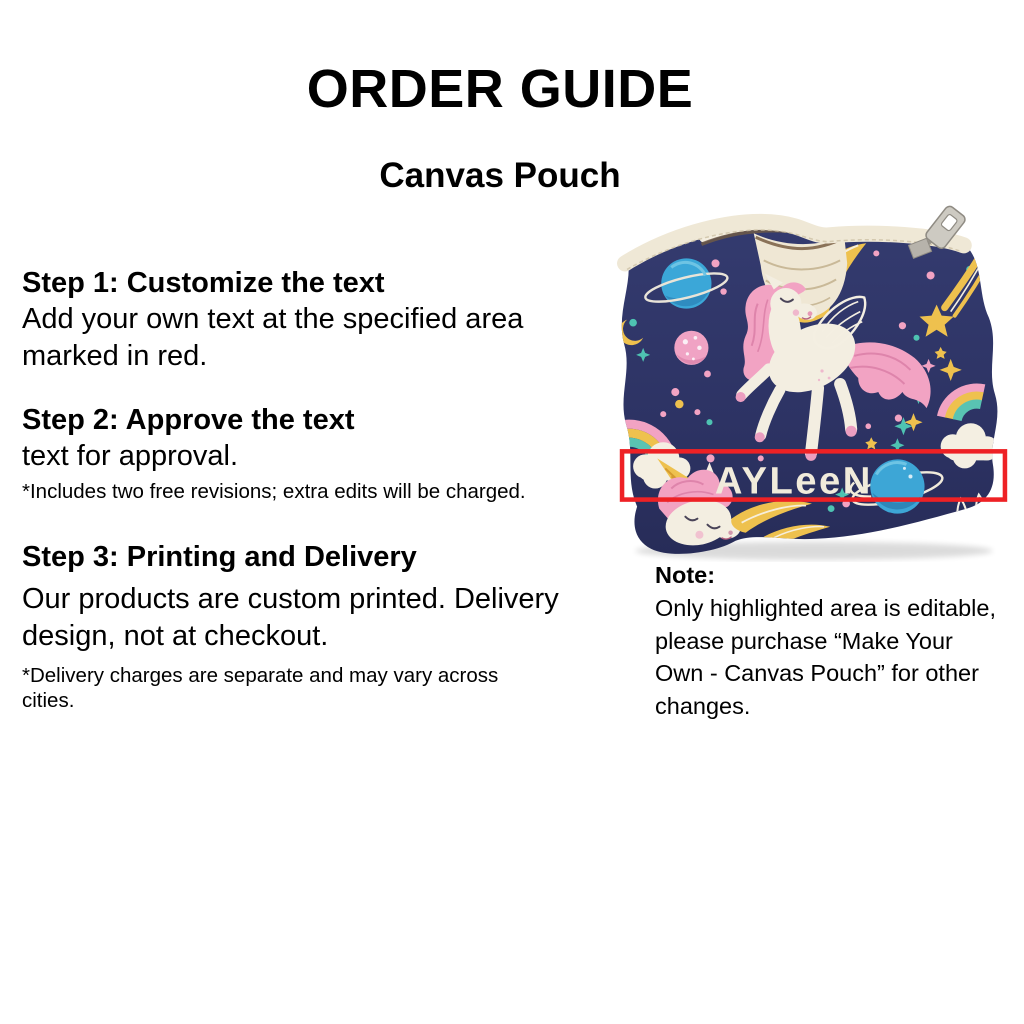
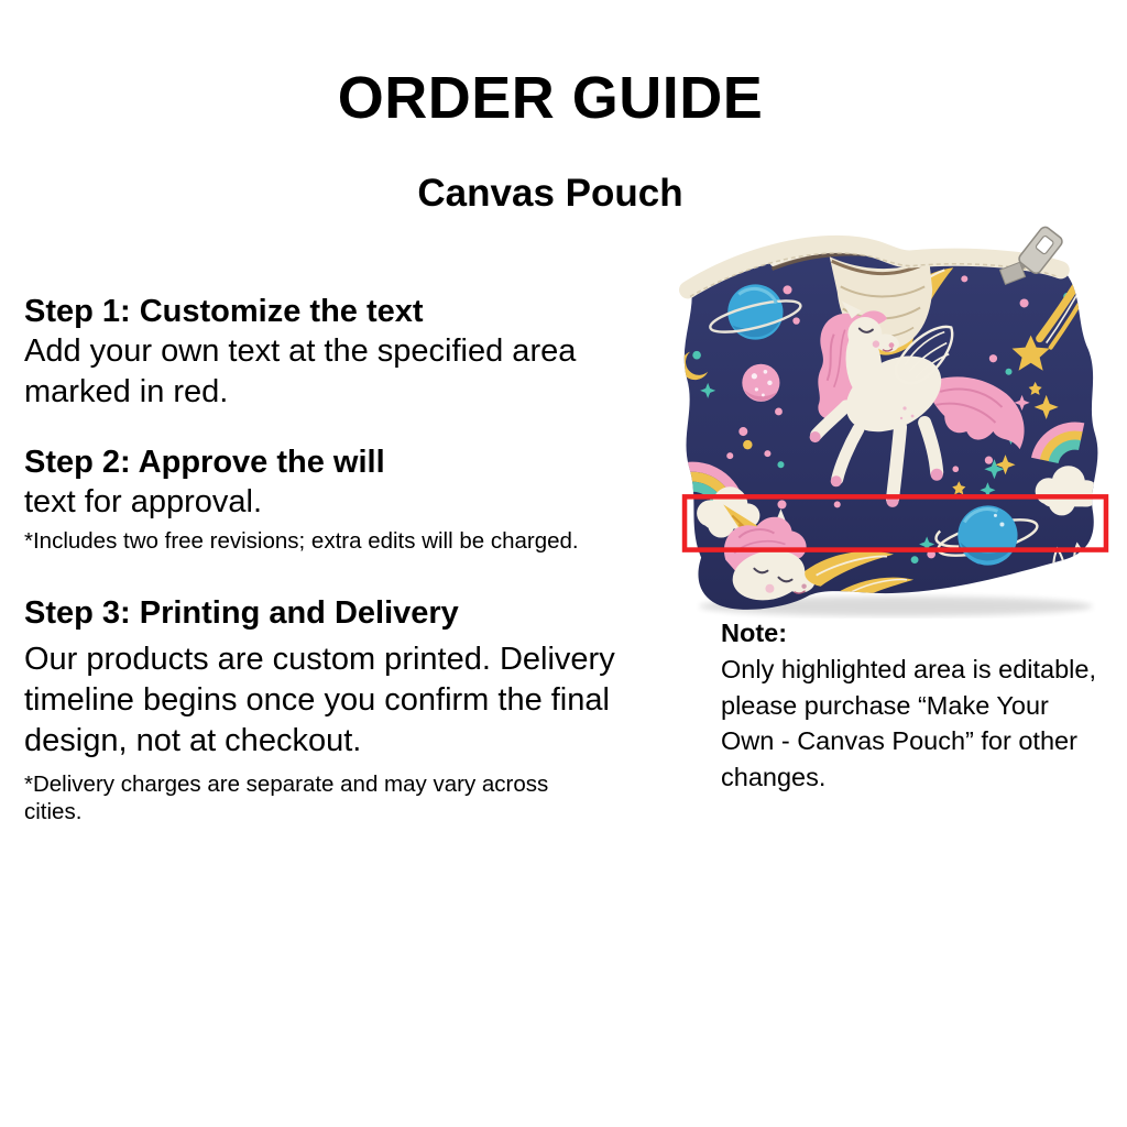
  ORDER GUIDE
  Canvas Pouch
  Step 1: Customize the text
  Add your own text at the specified area
  marked in red.
- Step 2: Approve the text
+ Step 2: Approve the will
  text for approval.
  *Includes two free revisions; extra edits will be charged.
  Step 3: Printing and Delivery
  Our products are custom printed. Delivery
+ timeline begins once you confirm the final
  design, not at checkout.
  *Delivery charges are separate and may vary across
  cities.
  Note:
  Only highlighted area is editable,
  please purchase “Make Your
  Own - Canvas Pouch” for other
  changes.
- AYLeeN
